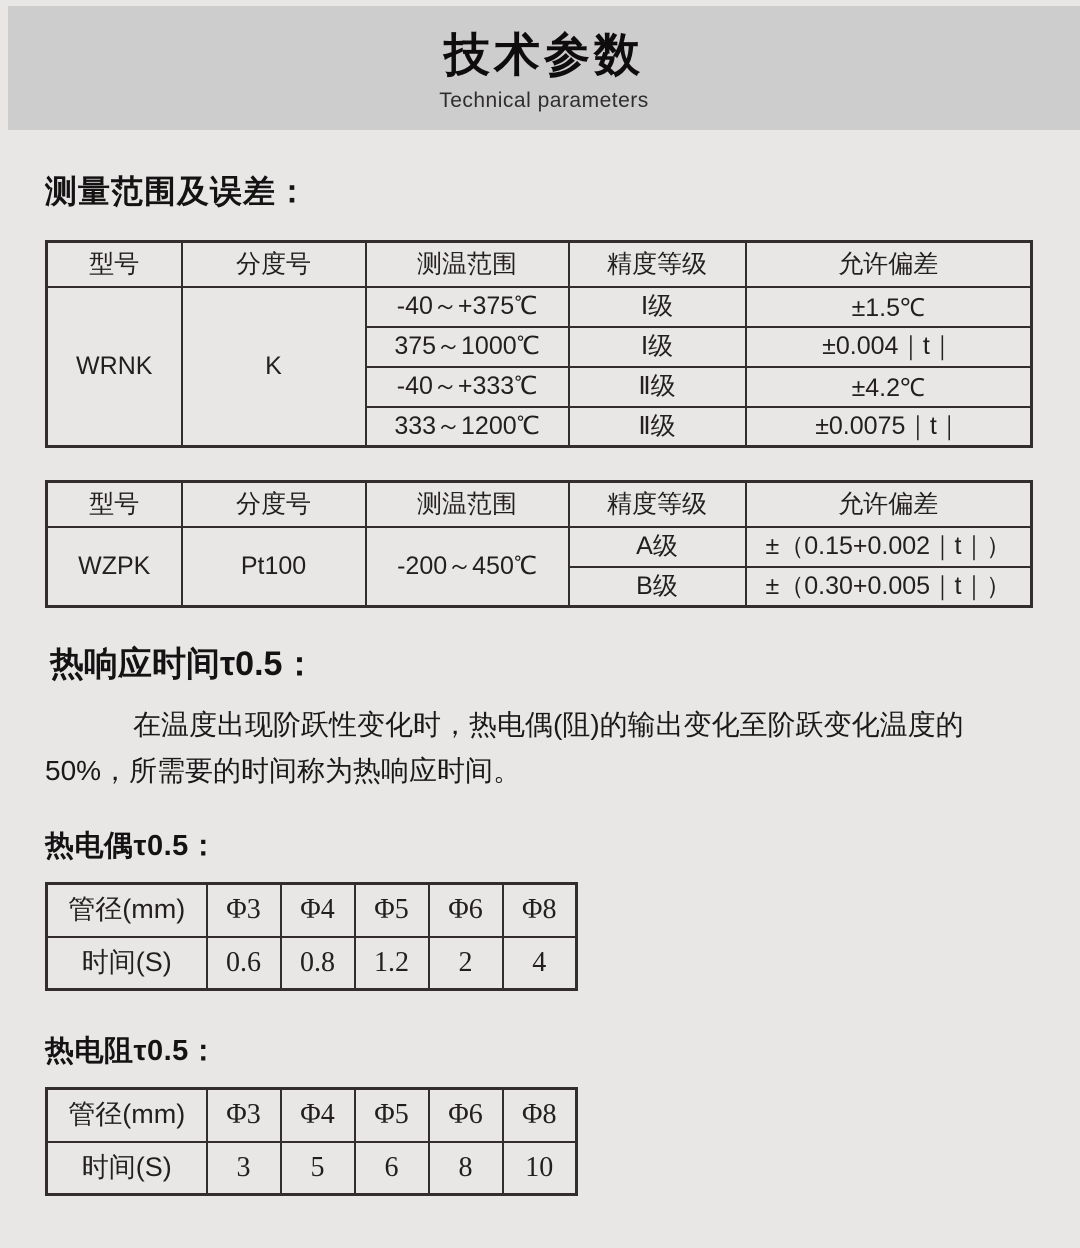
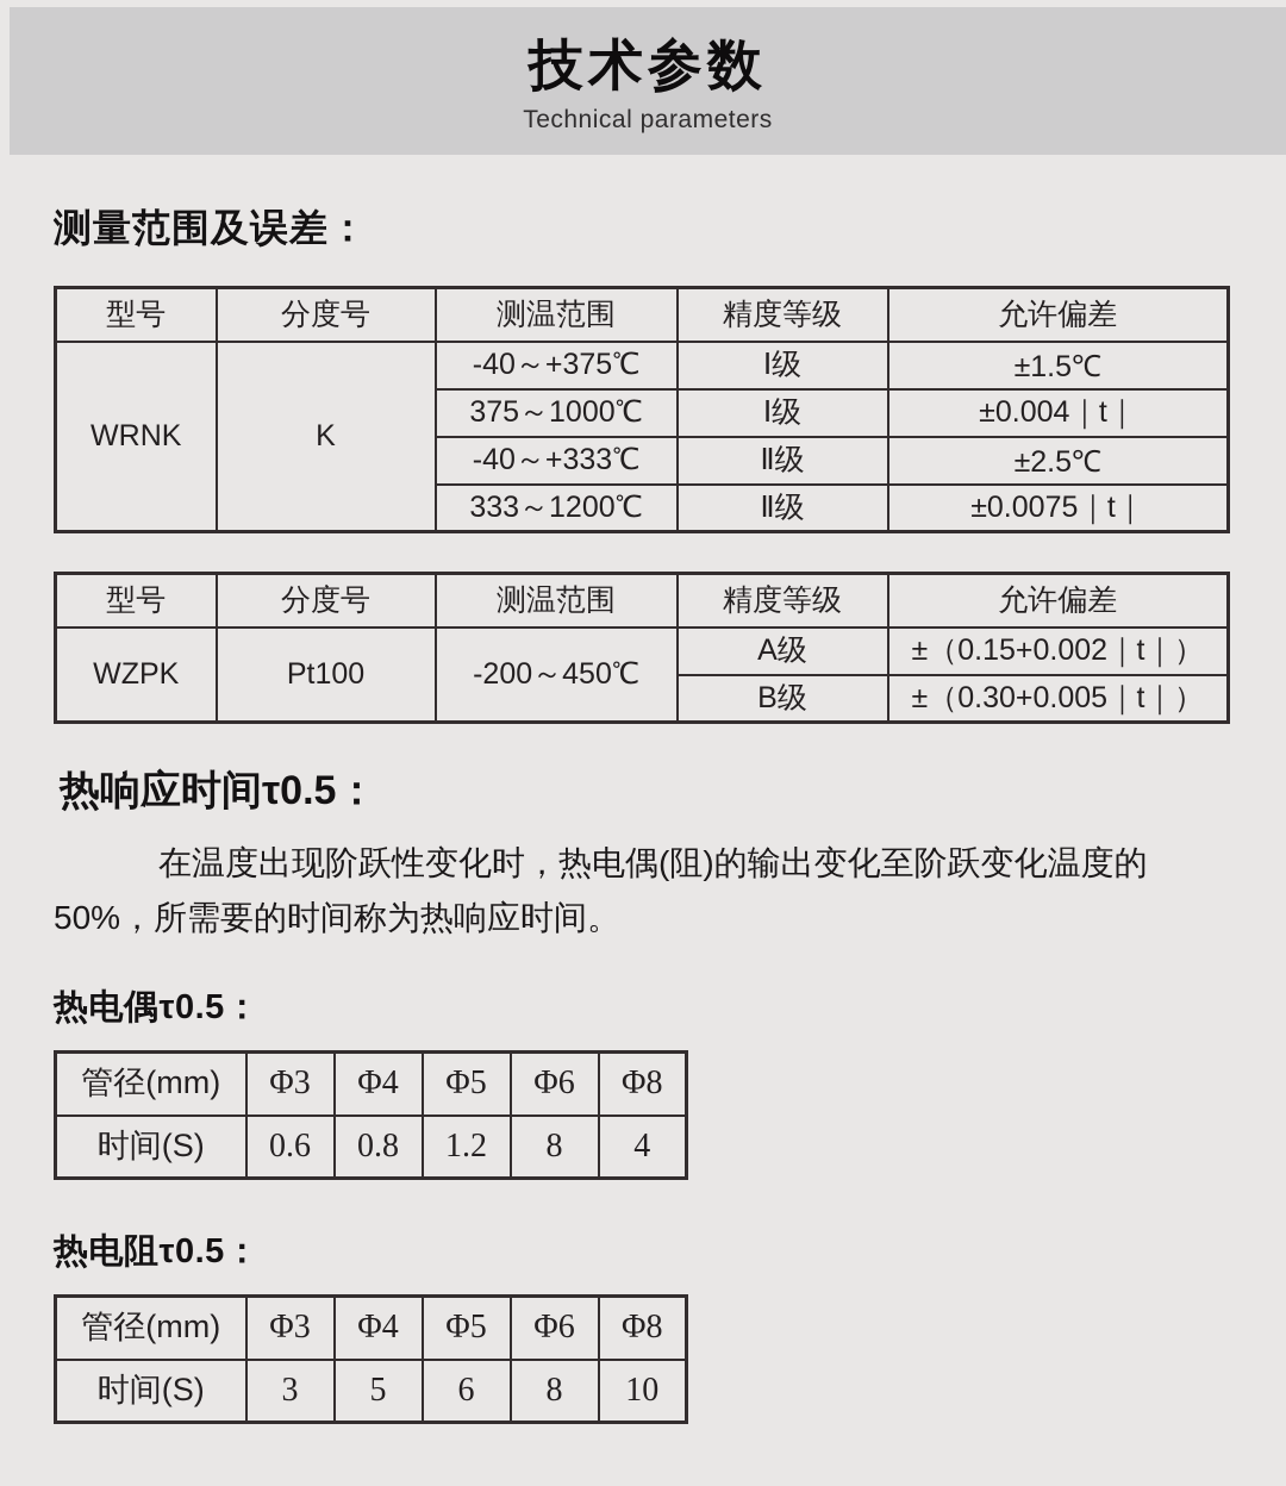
  技术参数
  Technical parameters
  测量范围及误差：
  型号	分度号	测温范围	精度等级	允许偏差
  WRNK	K	-40～+375℃	Ⅰ级	±1.5℃
  375～1000℃	Ⅰ级	±0.004｜t｜
- -40～+333℃	Ⅱ级	±4.2℃
+ -40～+333℃	Ⅱ级	±2.5℃
  333～1200℃	Ⅱ级	±0.0075｜t｜
  型号	分度号	测温范围	精度等级	允许偏差
  WZPK	Pt100	-200～450℃	A级	±（0.15+0.002｜t｜）
  B级	±（0.30+0.005｜t｜）
  热响应时间τ0.5：
  在温度出现阶跃性变化时，热电偶(阻)的输出变化至阶跃变化温度的50%，所需要的时间称为热响应时间。
  热电偶τ0.5：
  管径(mm)	Φ3	Φ4	Φ5	Φ6	Φ8
- 时间(S)	0.6	0.8	1.2	2	4
+ 时间(S)	0.6	0.8	1.2	8	4
  热电阻τ0.5：
  管径(mm)	Φ3	Φ4	Φ5	Φ6	Φ8
  时间(S)	3	5	6	8	10
